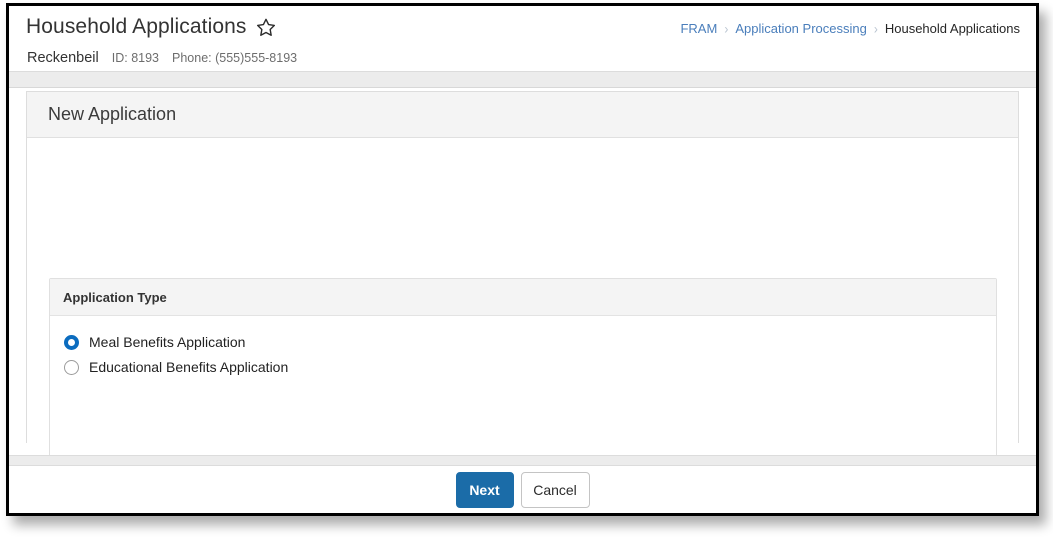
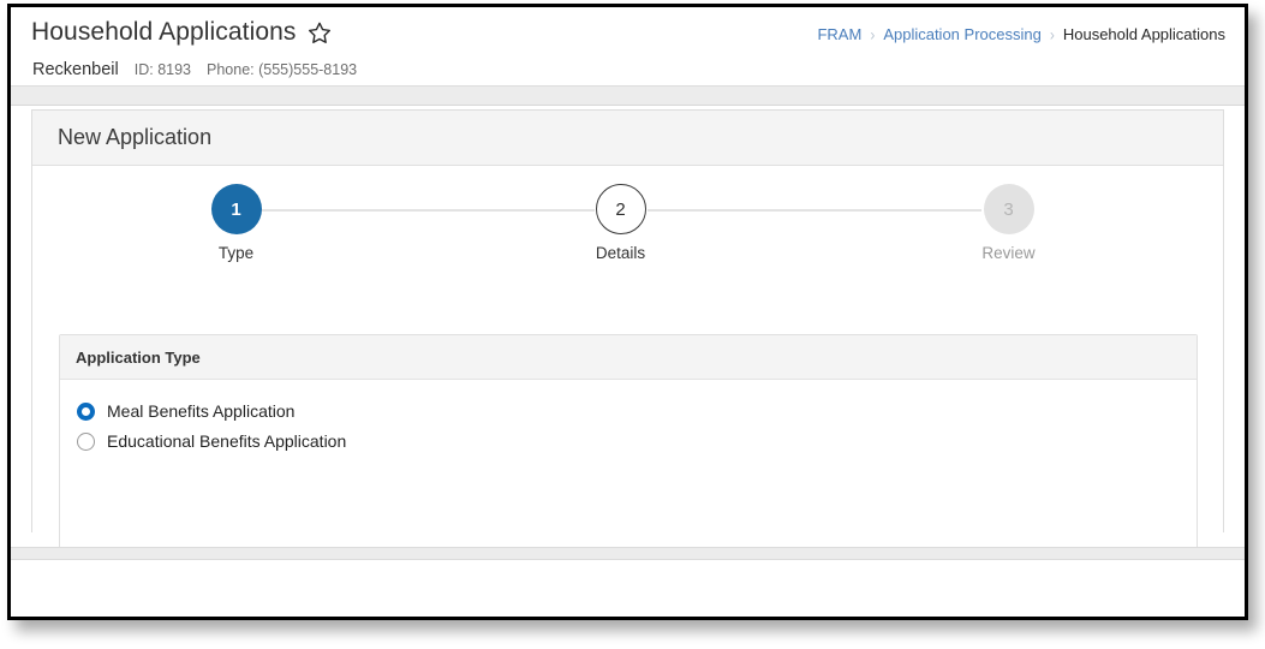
  Household Applications
  Reckenbeil
  ID: 8193
  Phone: (555)555-8193
  FRAM
  ›
  Application Processing
  ›
  Household Applications
  New Application
+ 1
+ Type
+ 2
+ Details
+ 3
+ Review
  Application Type
  Meal Benefits Application
  Educational Benefits Application
- Next
- Cancel
